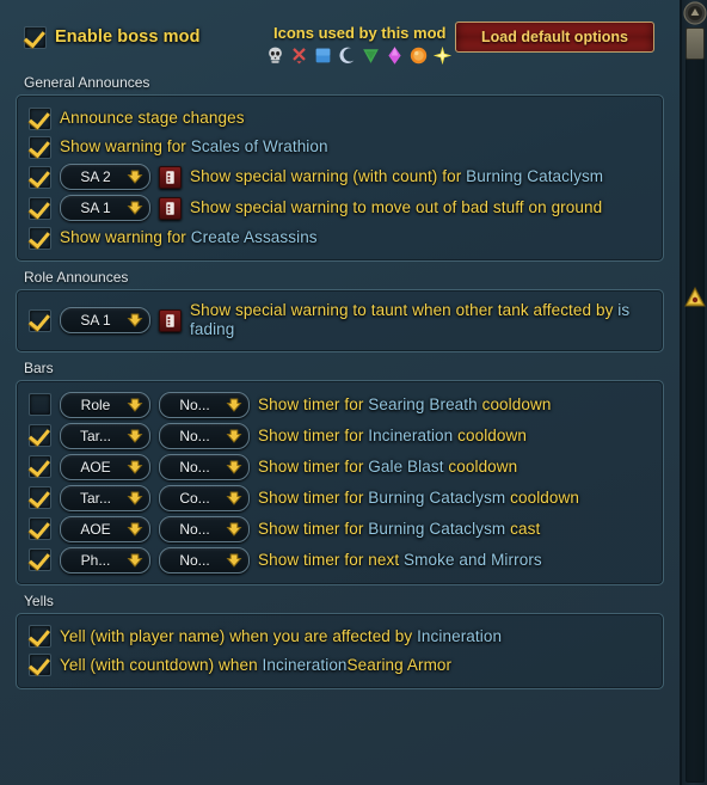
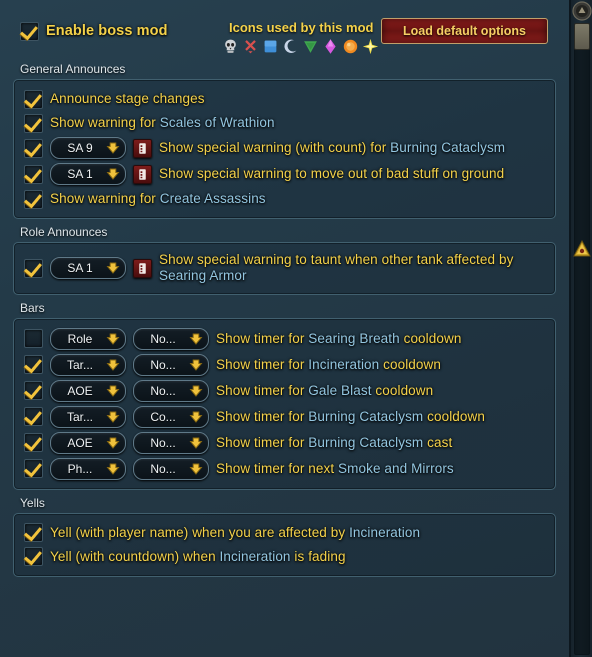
  Enable boss mod
  Icons used by this mod
  Load default options
  General Announces
  Announce stage changes
  Show warning for Scales of Wrathion
- SA 2
+ SA 9
  Show special warning (with count) for Burning Cataclysm
  SA 1
  Show special warning to move out of bad stuff on ground
  Show warning for Create Assassins
  Role Announces
  SA 1
- Show special warning to taunt when other tank affected by is fading
+ Show special warning to taunt when other tank affected by Searing Armor
  Bars
  Role
  No...
  Show timer for Searing Breath cooldown
  Tar...
  No...
  Show timer for Incineration cooldown
  AOE
  No...
  Show timer for Gale Blast cooldown
  Tar...
  Co...
  Show timer for Burning Cataclysm cooldown
  AOE
  No...
  Show timer for Burning Cataclysm cast
  Ph...
  No...
  Show timer for next Smoke and Mirrors
  Yells
  Yell (with player name) when you are affected by Incineration
- Yell (with countdown) when IncinerationSearing Armor
+ Yell (with countdown) when Incineration is fading
